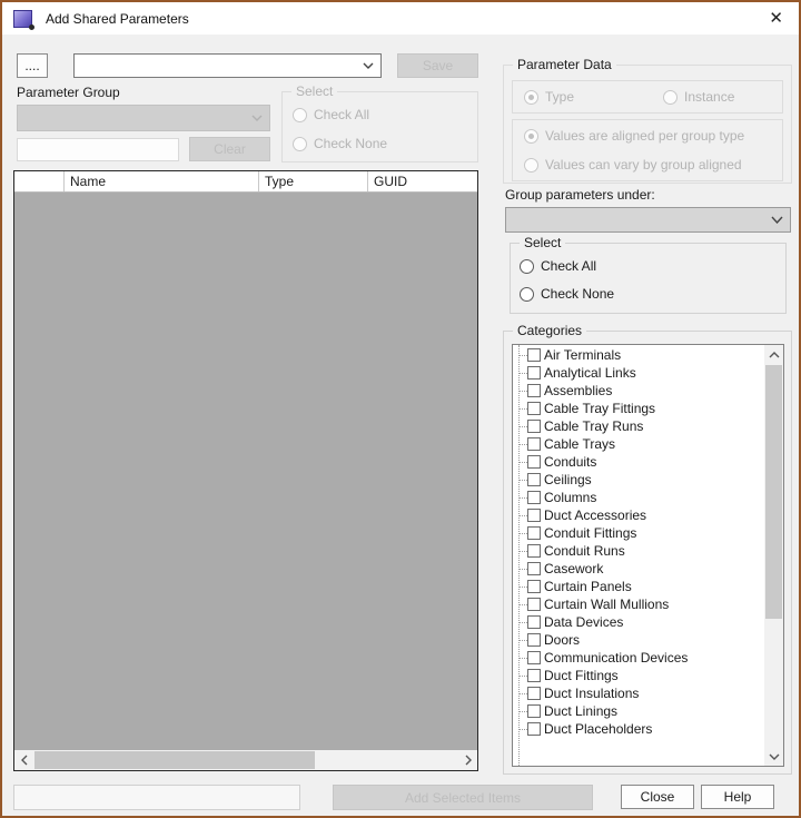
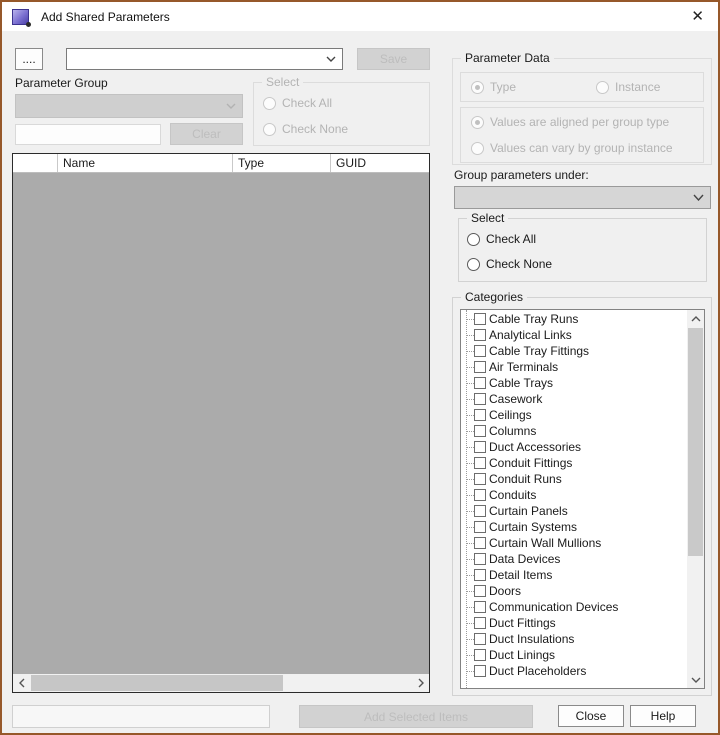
  Add Shared Parameters
  ✕
  ....
  Parameter Group
  Select
  Check All
  Check None
  Name
  Type
  GUID
  Parameter Data
  Type
  Instance
  Values are aligned per group type
- Values can vary by group aligned
+ Values can vary by group instance
  Group parameters under:
  Select
  Check All
  Check None
  Categories
- Air Terminals
+ Cable Tray Runs
  Analytical Links
- Assemblies
  Cable Tray Fittings
- Cable Tray Runs
+ Air Terminals
  Cable Trays
- Conduits
+ Casework
  Ceilings
  Columns
  Duct Accessories
  Conduit Fittings
  Conduit Runs
- Casework
+ Conduits
  Curtain Panels
+ Curtain Systems
  Curtain Wall Mullions
  Data Devices
+ Detail Items
  Doors
  Communication Devices
  Duct Fittings
  Duct Insulations
  Duct Linings
  Duct Placeholders
  Close
  Help
